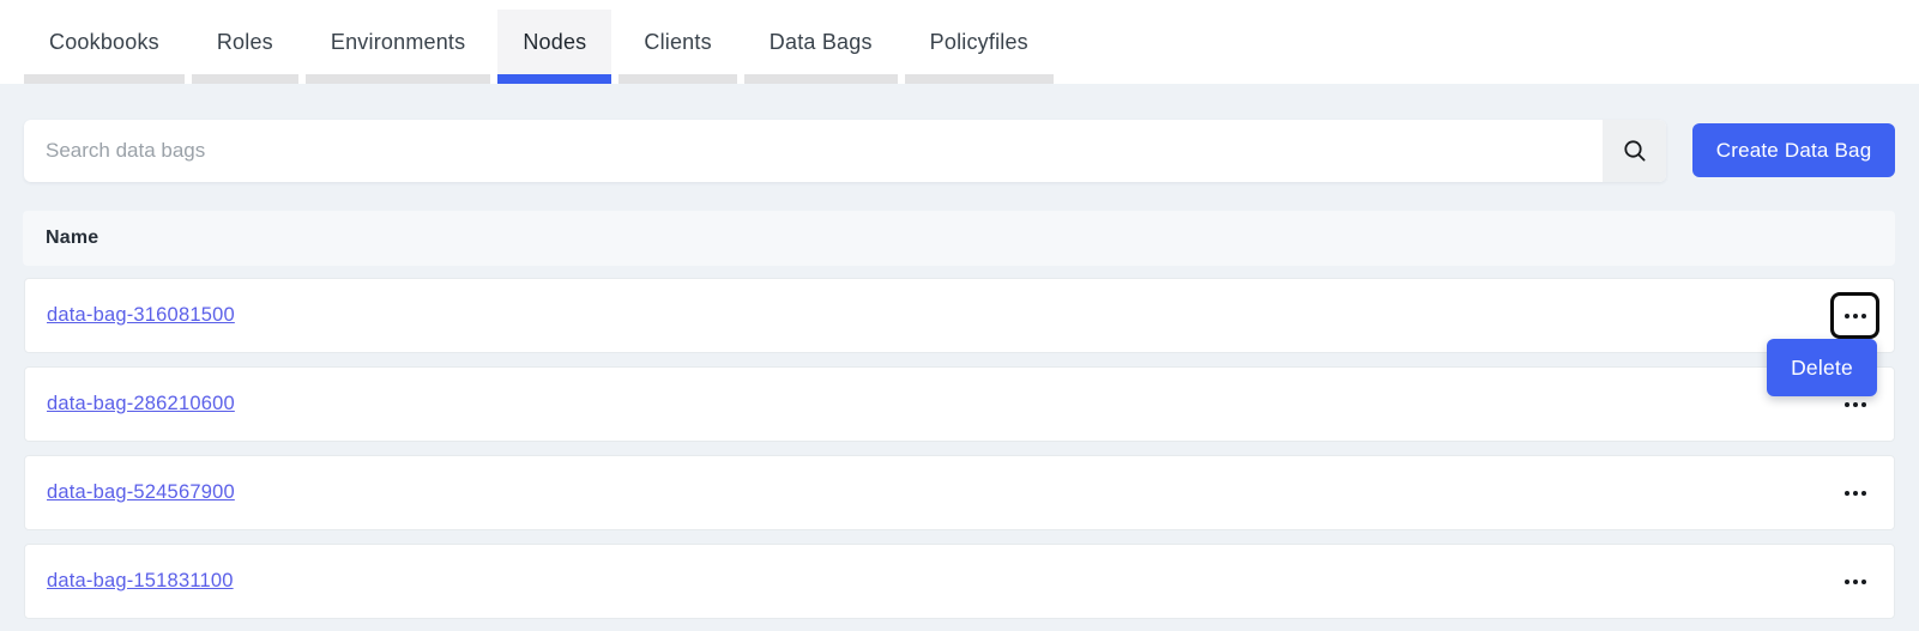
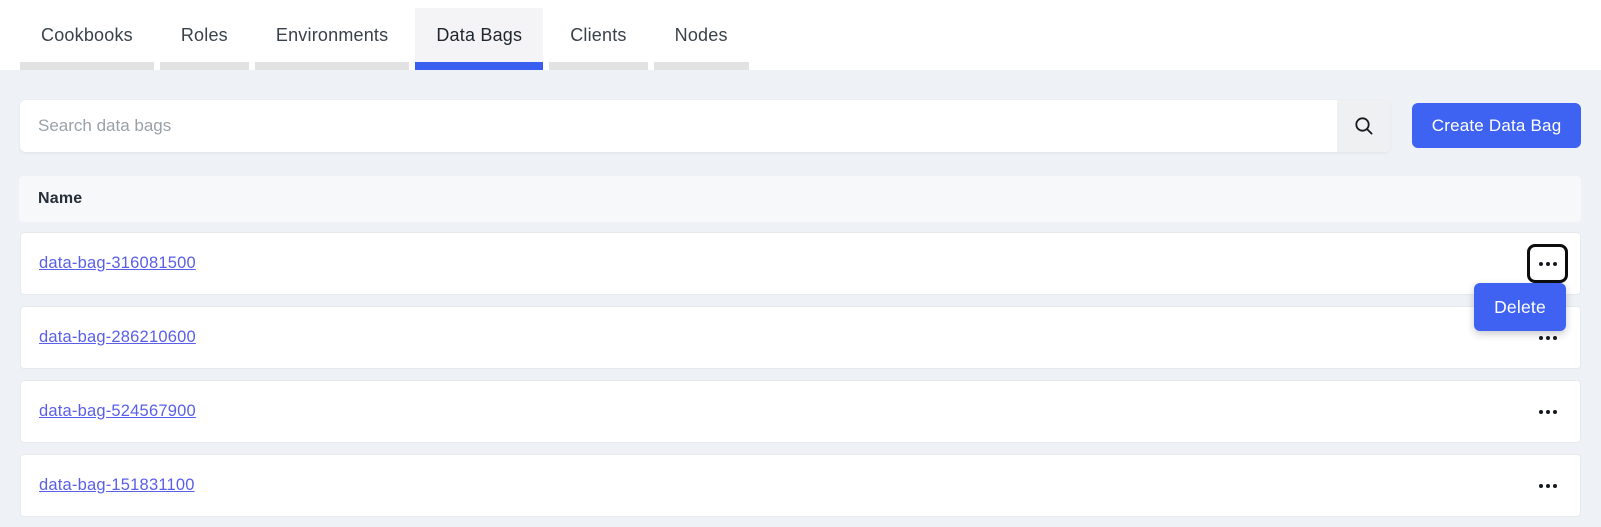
  Cookbooks
  Roles
  Environments
- Nodes
+ Data Bags
  Clients
- Data Bags
+ Nodes
- Policyfiles
  Search data bags
  Create Data Bag
  Name
  data-bag-316081500
  Delete
  data-bag-286210600
  data-bag-524567900
  data-bag-151831100
